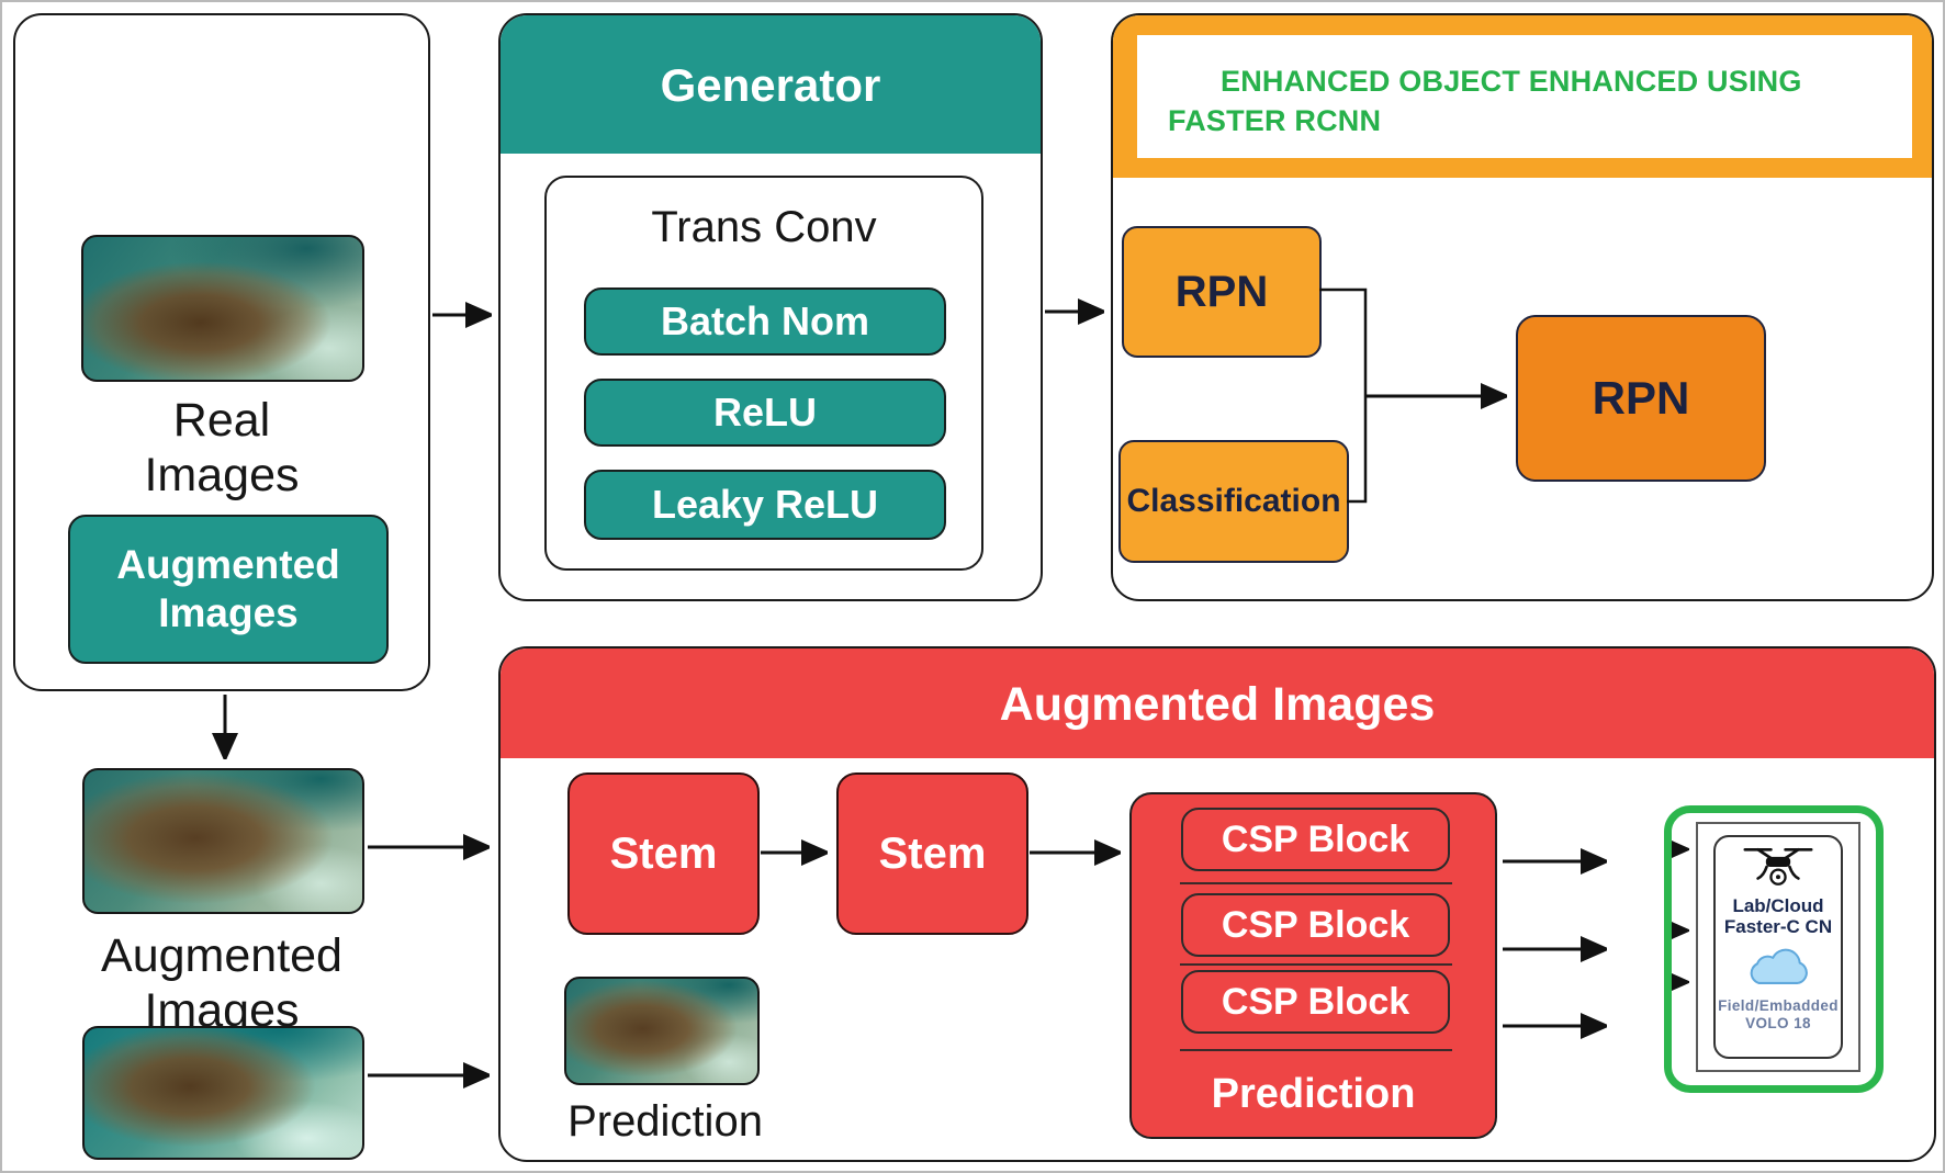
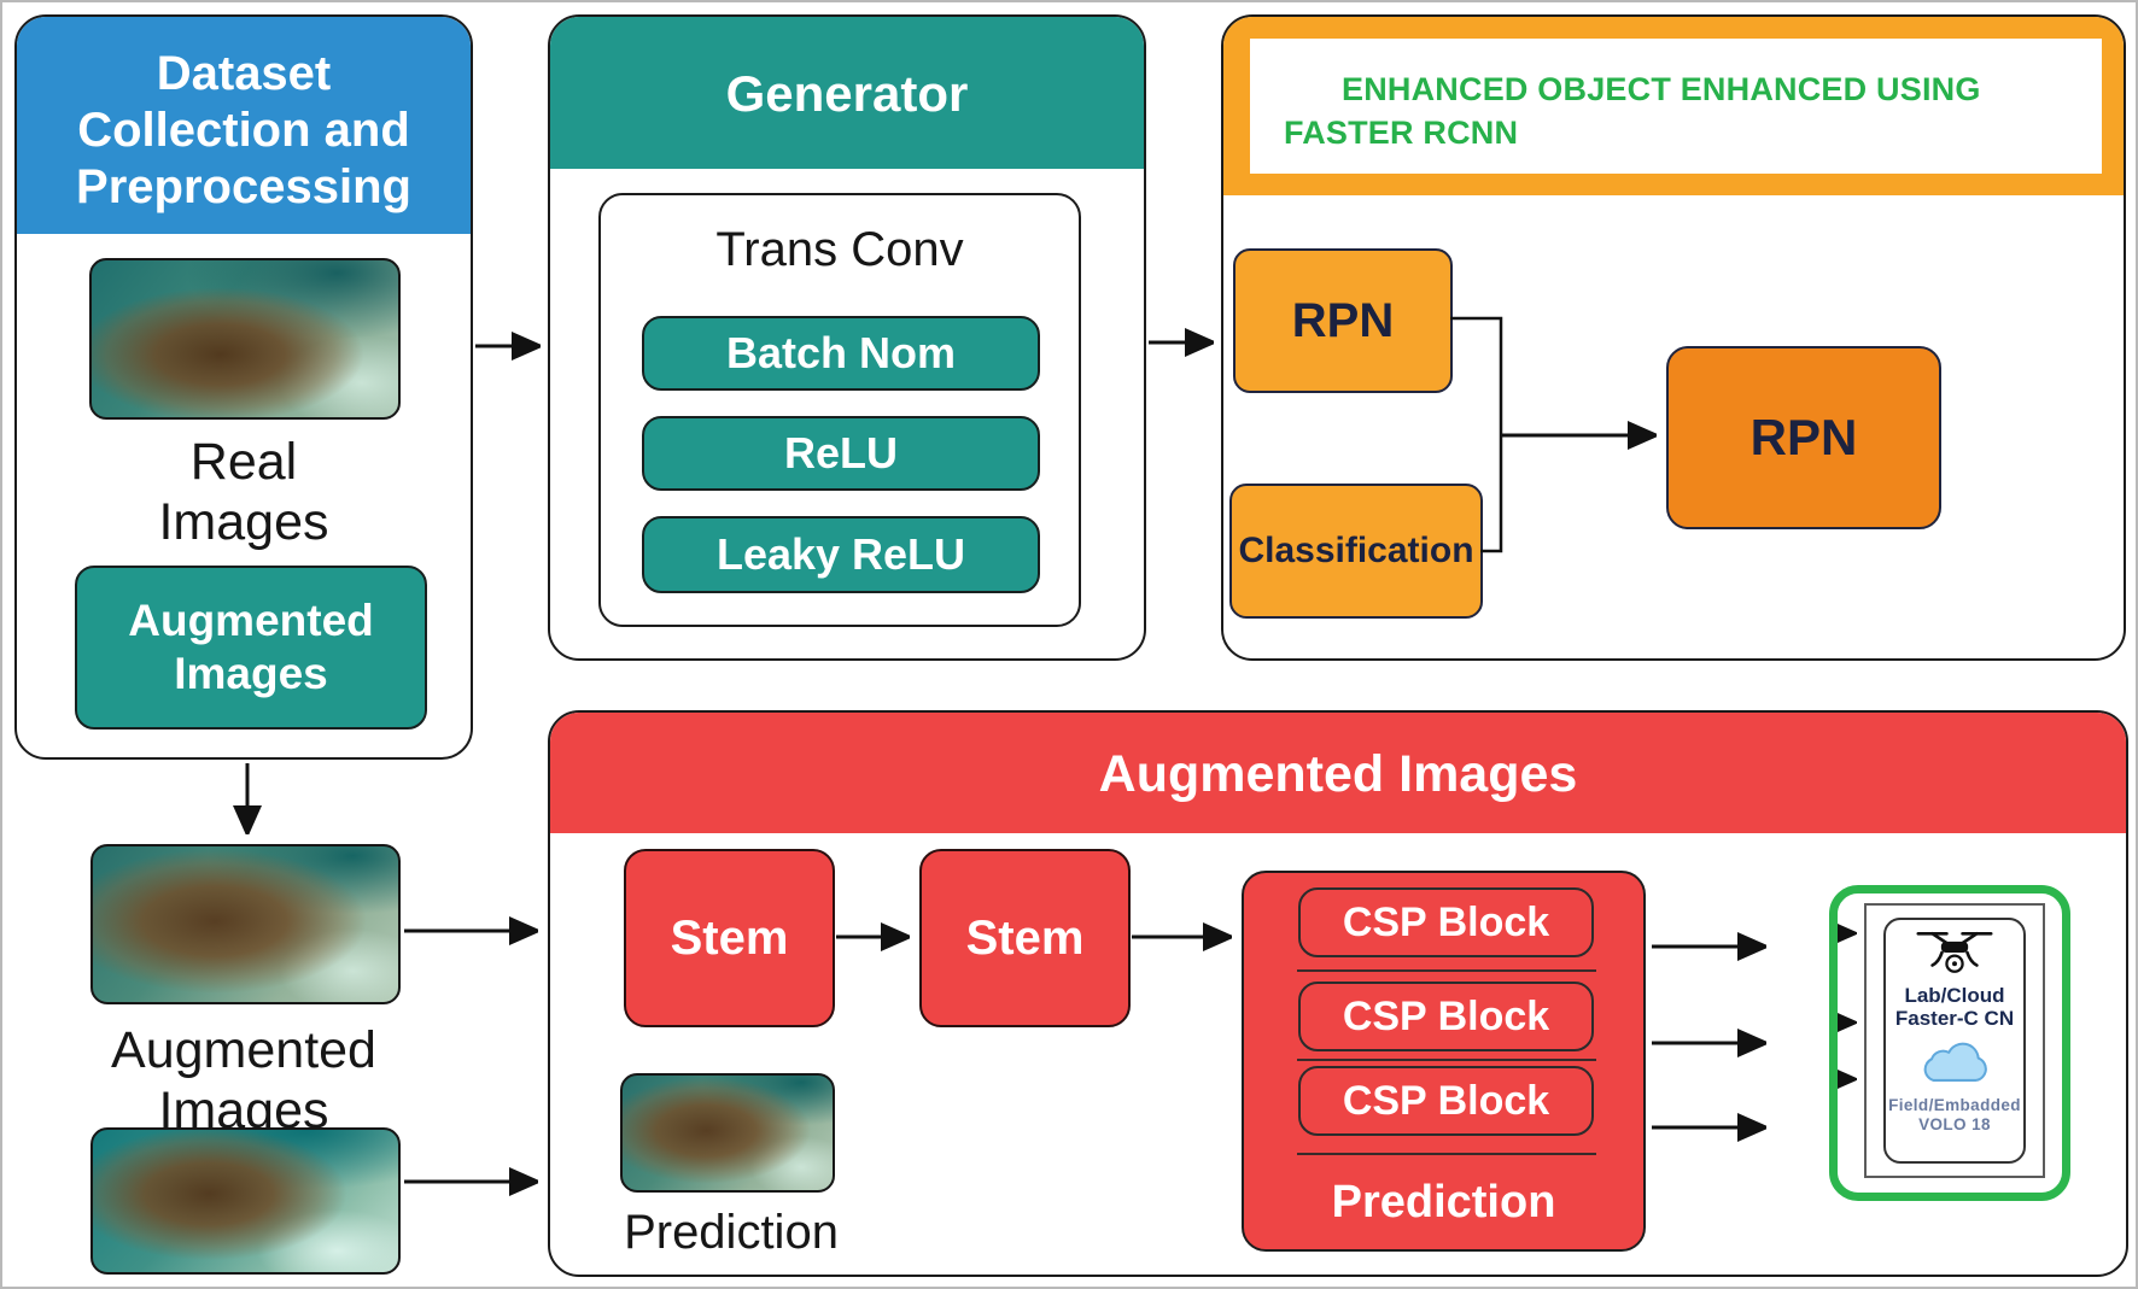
+ Dataset Collection and Preprocessing
  Real Images
  Augmented Images
  Generator
  Trans Conv
  Batch Nom
  ReLU
  Leaky ReLU
  ENHANCED OBJECT ENHANCED USING FASTER RCNN
  RPN
  Classification
  RPN
  Augmented Images
  Stem
  Stem
  Prediction
  CSP Block
  CSP Block
  CSP Block
  Prediction
  Lab/Cloud
  Faster-C CN
  Field/Embadded
  VOLO 18
  Augmented Images
